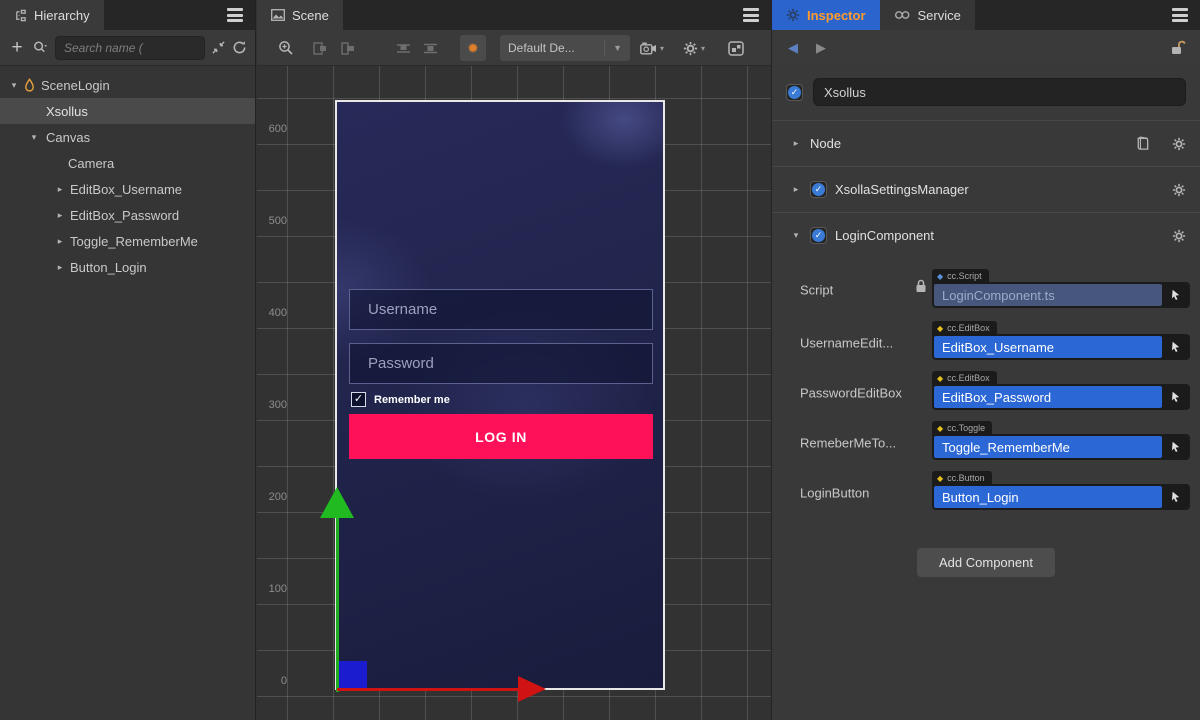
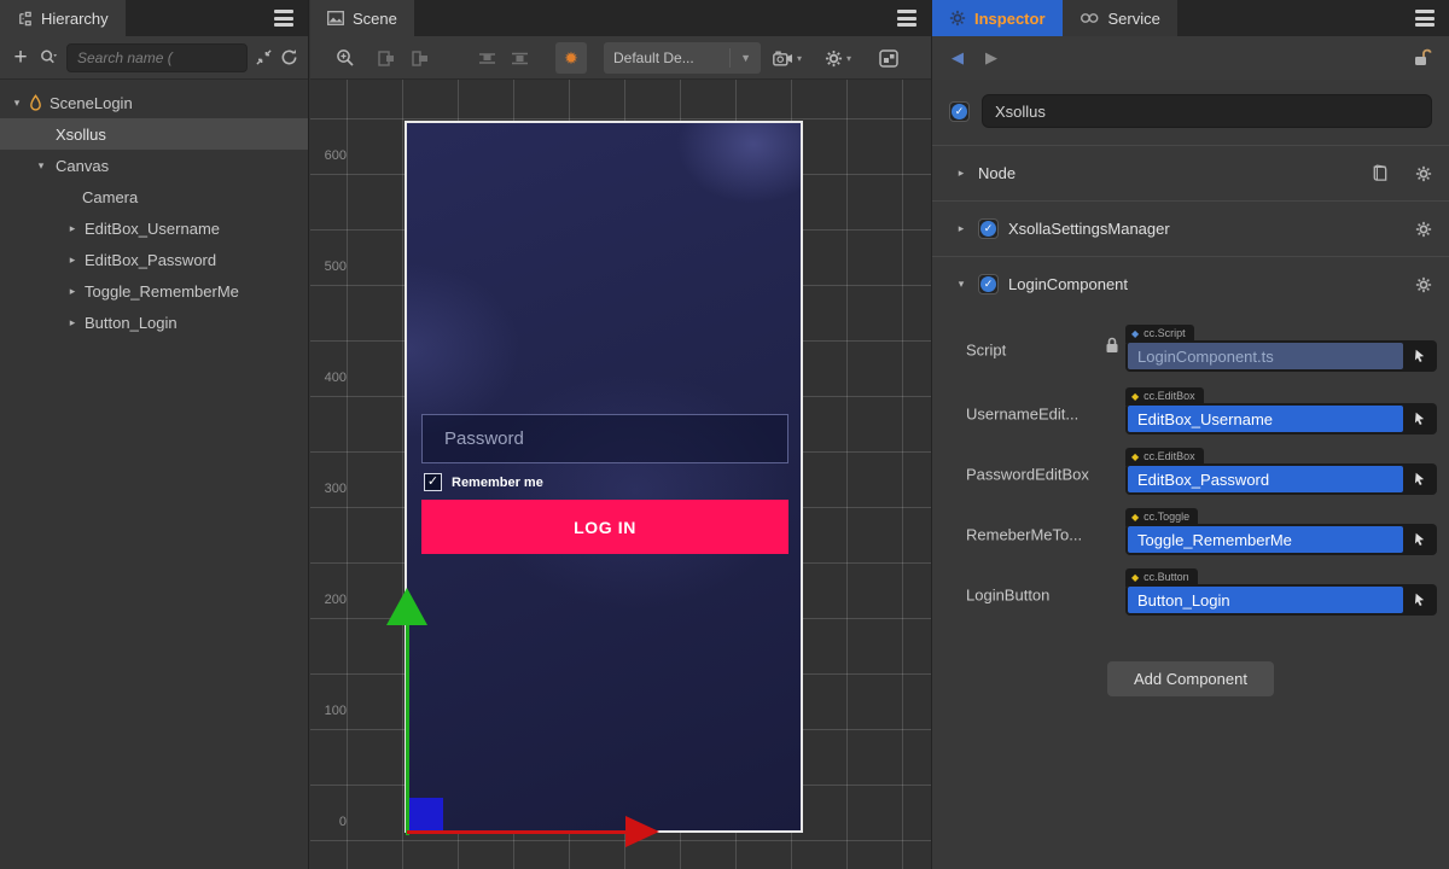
  Hierarchy
  +
  Search name (
  ▾
  SceneLogin
  Xsollus
  ▾
  Canvas
  Camera
  ▸
  EditBox_Username
  ▸
  EditBox_Password
  ▸
  Toggle_RememberMe
  ▸
  Button_Login
  Scene
  ✹
  Default De...
  ▼
  ▾
  ▾
  600
  500
  400
  300
  200
  100
  0
- Username
  Password
  ✓
  Remember me
  LOG IN
  Inspector
  Service
  ◀
  ▶
  ✓
  Xsollus
  ▸
  Node
  ▸
  ✓
  XsollaSettingsManager
  ▾
  ✓
  LoginComponent
  Script
  ◆
  cc.Script
  LoginComponent.ts
  UsernameEdit...
  ◆
  cc.EditBox
  EditBox_Username
  PasswordEditBox
  ◆
  cc.EditBox
  EditBox_Password
  RemeberMeTo...
  ◆
  cc.Toggle
  Toggle_RememberMe
  LoginButton
  ◆
  cc.Button
  Button_Login
  Add Component
